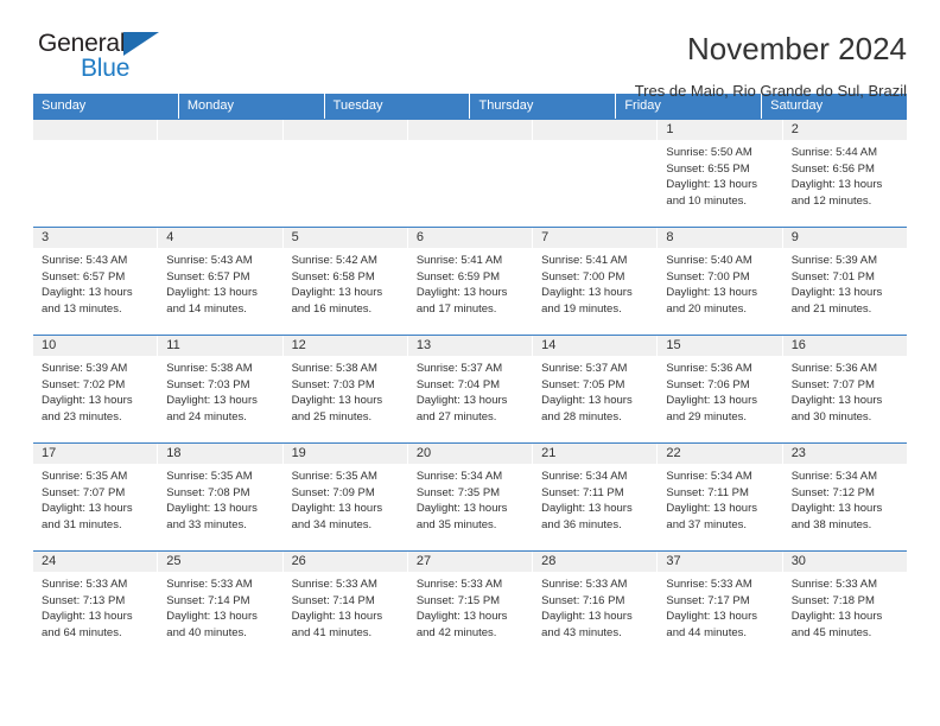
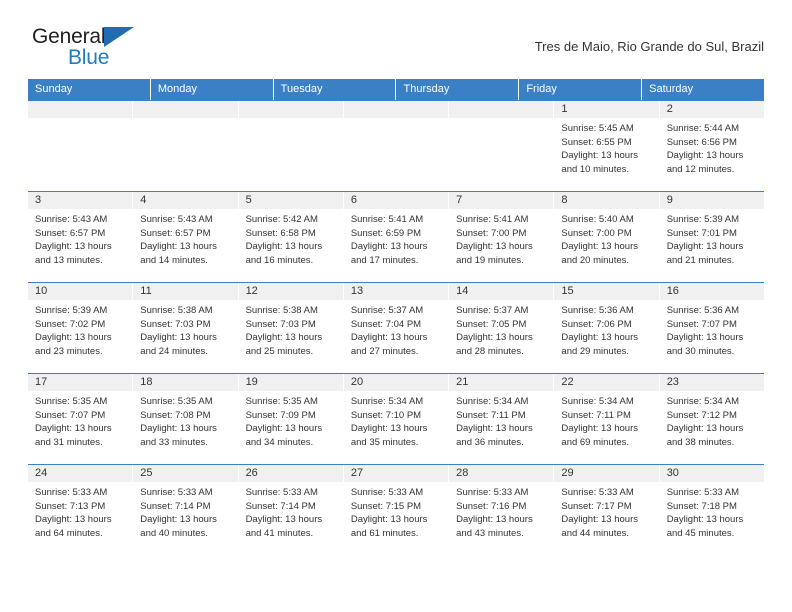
  General
  Blue
- November 2024
  Tres de Maio, Rio Grande do Sul, Brazil
  Sunday
  Monday
  Tuesday
  Thursday
  Friday
  Saturday
  1
- Sunrise: 5:50 AM
+ Sunrise: 5:45 AM
  Sunset: 6:55 PM
  Daylight: 13 hours
  and 10 minutes.
  2
  Sunrise: 5:44 AM
  Sunset: 6:56 PM
  Daylight: 13 hours
  and 12 minutes.
  3
  Sunrise: 5:43 AM
  Sunset: 6:57 PM
  Daylight: 13 hours
  and 13 minutes.
  4
  Sunrise: 5:43 AM
  Sunset: 6:57 PM
  Daylight: 13 hours
  and 14 minutes.
  5
  Sunrise: 5:42 AM
  Sunset: 6:58 PM
  Daylight: 13 hours
  and 16 minutes.
  6
  Sunrise: 5:41 AM
  Sunset: 6:59 PM
  Daylight: 13 hours
  and 17 minutes.
  7
  Sunrise: 5:41 AM
  Sunset: 7:00 PM
  Daylight: 13 hours
  and 19 minutes.
  8
  Sunrise: 5:40 AM
  Sunset: 7:00 PM
  Daylight: 13 hours
  and 20 minutes.
  9
  Sunrise: 5:39 AM
  Sunset: 7:01 PM
  Daylight: 13 hours
  and 21 minutes.
  10
  Sunrise: 5:39 AM
  Sunset: 7:02 PM
  Daylight: 13 hours
  and 23 minutes.
  11
  Sunrise: 5:38 AM
  Sunset: 7:03 PM
  Daylight: 13 hours
  and 24 minutes.
  12
  Sunrise: 5:38 AM
  Sunset: 7:03 PM
  Daylight: 13 hours
  and 25 minutes.
  13
  Sunrise: 5:37 AM
  Sunset: 7:04 PM
  Daylight: 13 hours
  and 27 minutes.
  14
  Sunrise: 5:37 AM
  Sunset: 7:05 PM
  Daylight: 13 hours
  and 28 minutes.
  15
  Sunrise: 5:36 AM
  Sunset: 7:06 PM
  Daylight: 13 hours
  and 29 minutes.
  16
  Sunrise: 5:36 AM
  Sunset: 7:07 PM
  Daylight: 13 hours
  and 30 minutes.
  17
  Sunrise: 5:35 AM
  Sunset: 7:07 PM
  Daylight: 13 hours
  and 31 minutes.
  18
  Sunrise: 5:35 AM
  Sunset: 7:08 PM
  Daylight: 13 hours
  and 33 minutes.
  19
  Sunrise: 5:35 AM
  Sunset: 7:09 PM
  Daylight: 13 hours
  and 34 minutes.
  20
  Sunrise: 5:34 AM
- Sunset: 7:35 PM
+ Sunset: 7:10 PM
  Daylight: 13 hours
  and 35 minutes.
  21
  Sunrise: 5:34 AM
  Sunset: 7:11 PM
  Daylight: 13 hours
  and 36 minutes.
  22
  Sunrise: 5:34 AM
  Sunset: 7:11 PM
  Daylight: 13 hours
- and 37 minutes.
+ and 69 minutes.
  23
  Sunrise: 5:34 AM
  Sunset: 7:12 PM
  Daylight: 13 hours
  and 38 minutes.
  24
  Sunrise: 5:33 AM
  Sunset: 7:13 PM
  Daylight: 13 hours
  and 64 minutes.
  25
  Sunrise: 5:33 AM
  Sunset: 7:14 PM
  Daylight: 13 hours
  and 40 minutes.
  26
  Sunrise: 5:33 AM
  Sunset: 7:14 PM
  Daylight: 13 hours
  and 41 minutes.
  27
  Sunrise: 5:33 AM
  Sunset: 7:15 PM
  Daylight: 13 hours
- and 42 minutes.
+ and 61 minutes.
  28
  Sunrise: 5:33 AM
  Sunset: 7:16 PM
  Daylight: 13 hours
  and 43 minutes.
- 37
+ 29
  Sunrise: 5:33 AM
  Sunset: 7:17 PM
  Daylight: 13 hours
  and 44 minutes.
  30
  Sunrise: 5:33 AM
  Sunset: 7:18 PM
  Daylight: 13 hours
  and 45 minutes.
